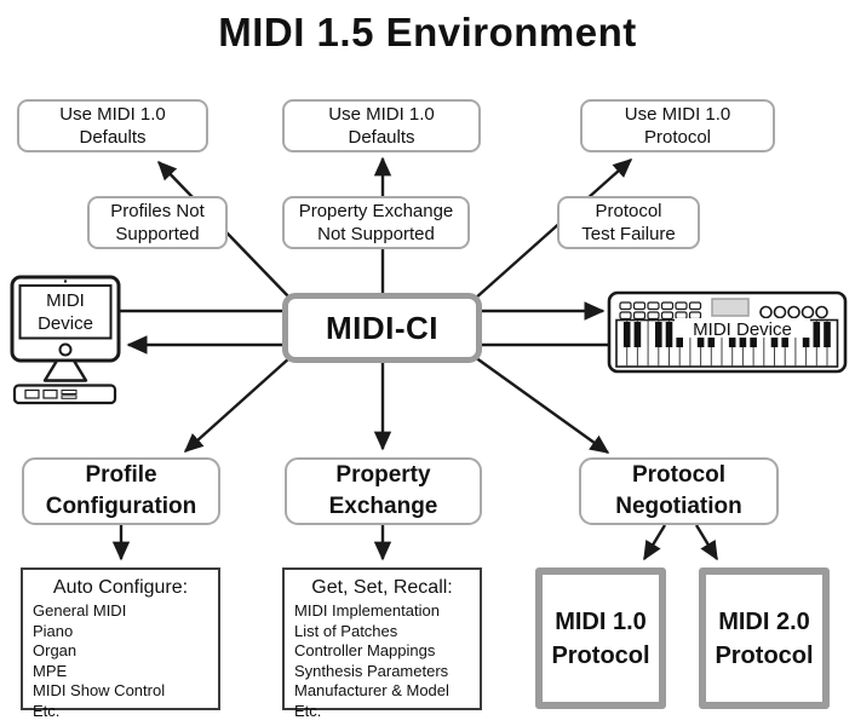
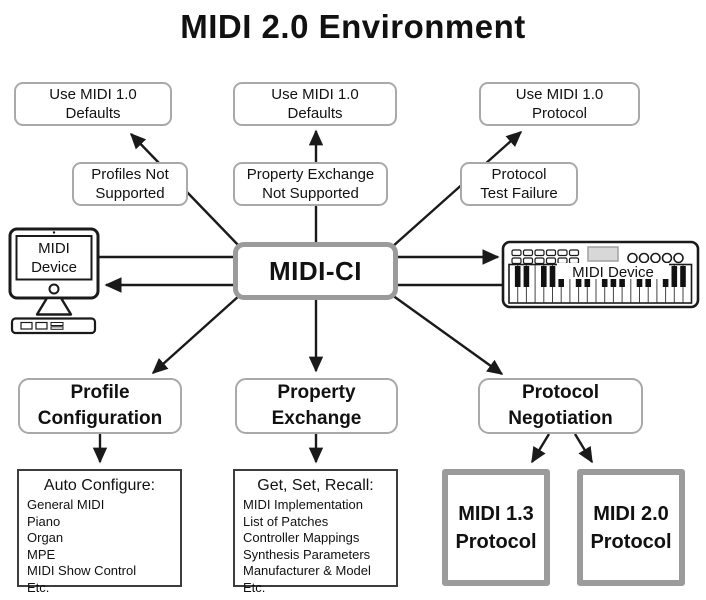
- MIDI 1.5 Environment
+ MIDI 2.0 Environment
  Use MIDI 1.0
  Defaults
  Use MIDI 1.0
  Defaults
  Use MIDI 1.0
  Protocol
  Profiles Not
  Supported
  Property Exchange
  Not Supported
  Protocol
  Test Failure
  MIDI-CI
  MIDI
  Device
  MIDI Device
  Profile
  Configuration
  Property
  Exchange
  Protocol
  Negotiation
  Auto Configure:
  General MIDI
  Piano
  Organ
  MPE
  MIDI Show Control
  Etc.
  Get, Set, Recall:
  MIDI Implementation
  List of Patches
  Controller Mappings
  Synthesis Parameters
  Manufacturer & Model
  Etc.
- MIDI 1.0
+ MIDI 1.3
  Protocol
  MIDI 2.0
  Protocol
